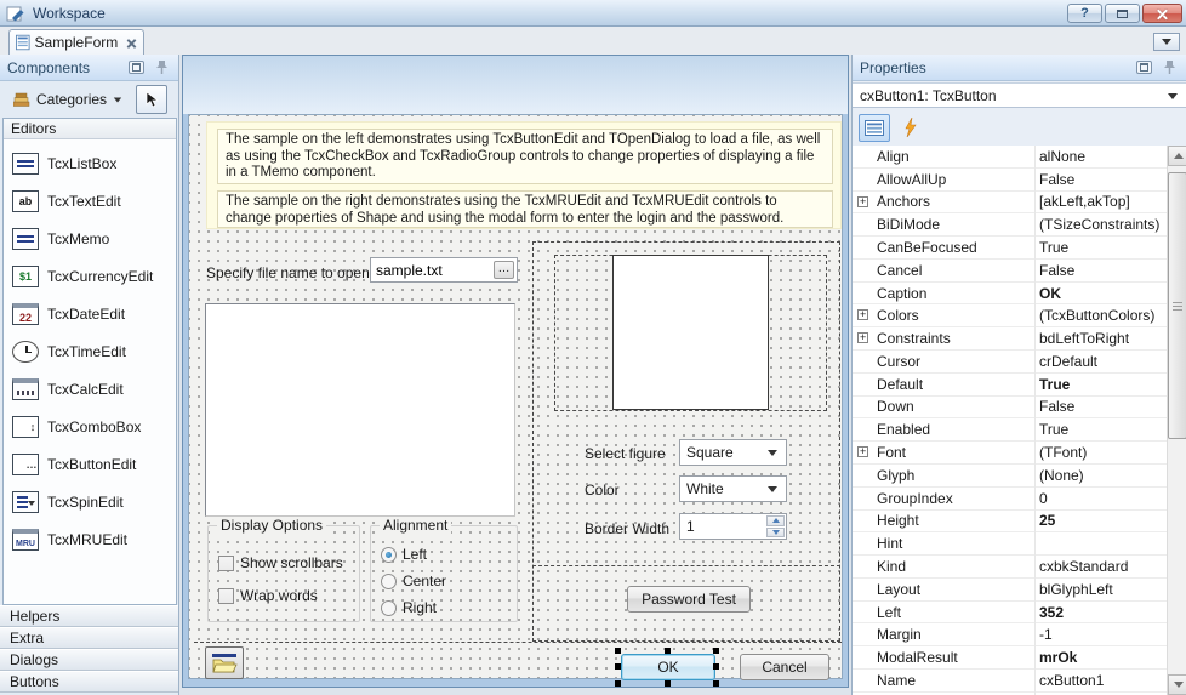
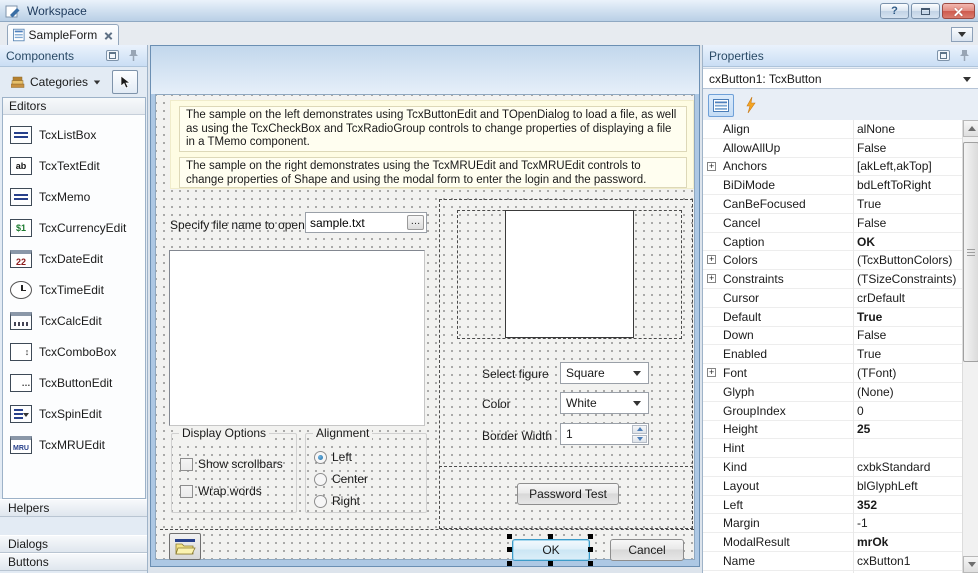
  Workspace
  ?
  SampleForm
  Components
  Categories
  Editors
  TcxListBox
  TcxTextEdit
  TcxMemo
  TcxCurrencyEdit
  TcxDateEdit
  TcxTimeEdit
  TcxCalcEdit
  TcxComboBox
  TcxButtonEdit
  TcxSpinEdit
  TcxMRUEdit
  Helpers
- Extra
  Dialogs
  Buttons
  The sample on the left demonstrates using TcxButtonEdit and TOpenDialog to load a file, as well as using the TcxCheckBox and TcxRadioGroup controls to change properties of displaying a file in a TMemo component.
  The sample on the right demonstrates using the TcxMRUEdit and TcxMRUEdit controls to change properties of Shape and using the modal form to enter the login and the password.
  Specify file name to open
  sample.txt
  …
  Display Options
  Show scrollbars
  Wrap words
  Alignment
  Left
  Center
  Right
  Select figure
  Square
  Color
  White
  Border Width
  1
  Password Test
  OK
  Cancel
  Properties
  cxButton1: TcxButton
  Align
  alNone
  AllowAllUp
  False
  Anchors
  [akLeft,akTop]
  BiDiMode
- (TSizeConstraints)
+ bdLeftToRight
  CanBeFocused
  True
  Cancel
  False
  Caption
  OK
  Colors
  (TcxButtonColors)
  Constraints
- bdLeftToRight
+ (TSizeConstraints)
  Cursor
  crDefault
  Default
  True
  Down
  False
  Enabled
  True
  Font
  (TFont)
  Glyph
  (None)
  GroupIndex
  0
  Height
  25
  Hint
  Kind
  cxbkStandard
  Layout
  blGlyphLeft
  Left
  352
  Margin
  -1
  ModalResult
  mrOk
  Name
  cxButton1
